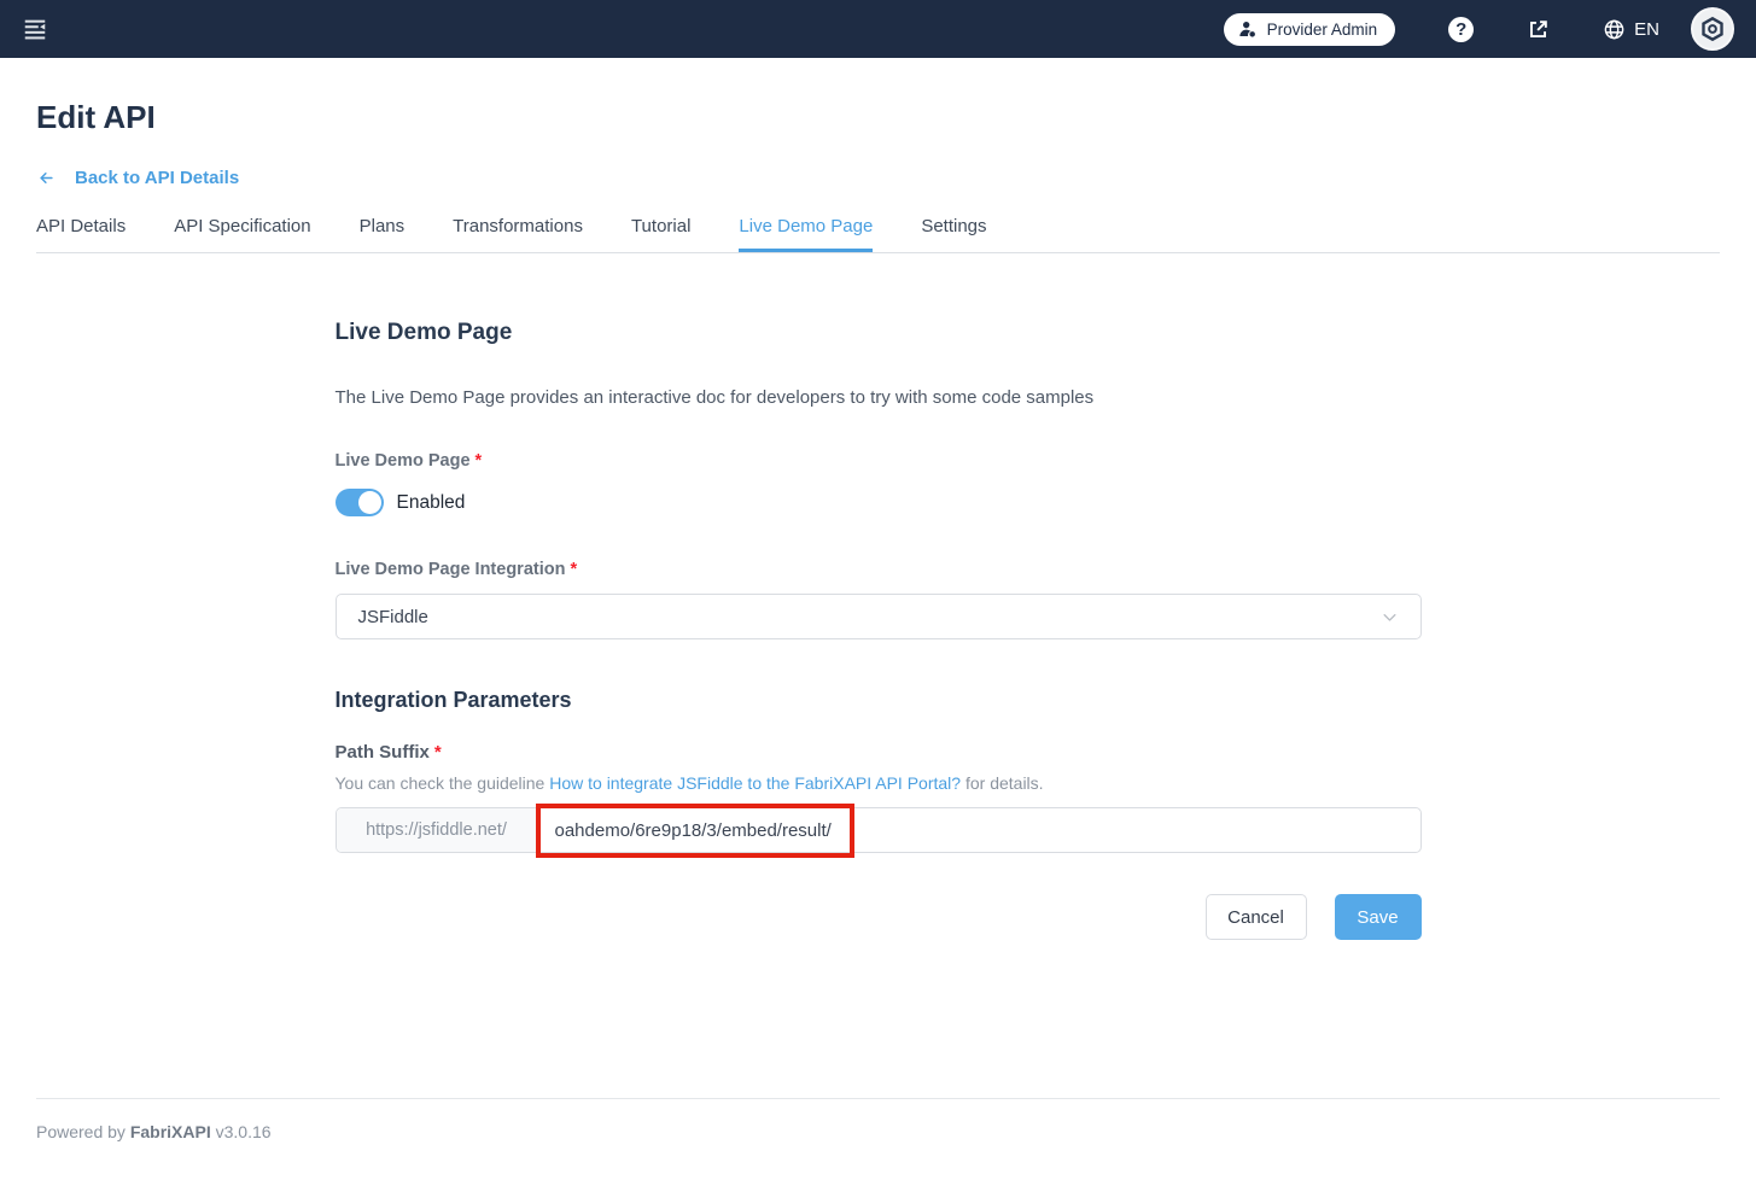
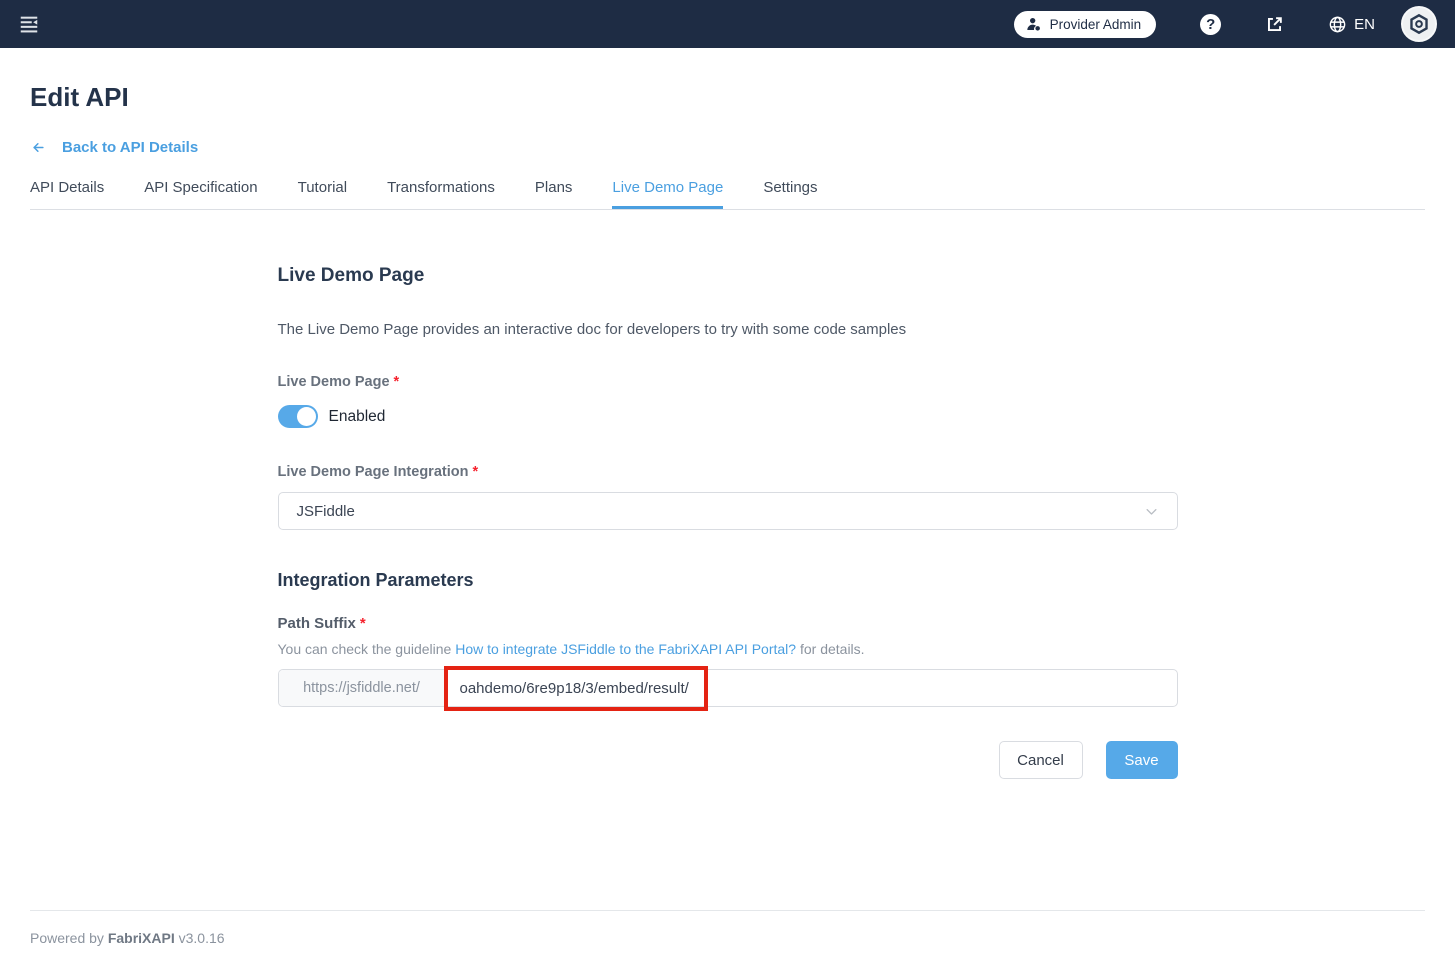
  Provider Admin
  ?
  EN
  Edit API
  Back to API Details
  API Details
  API Specification
- Plans
+ Tutorial
  Transformations
- Tutorial
+ Plans
  Live Demo Page
  Settings
  Live Demo Page
  The Live Demo Page provides an interactive doc for developers to try with some code samples
  Live Demo Page *
  Enabled
  Live Demo Page Integration *
  JSFiddle
  Integration Parameters
  Path Suffix *
  You can check the guideline How to integrate JSFiddle to the FabriXAPI API Portal? for details.
  https://jsfiddle.net/
  oahdemo/6re9p18/3/embed/result/
  Cancel
  Save
  Powered by FabriXAPI v3.0.16
